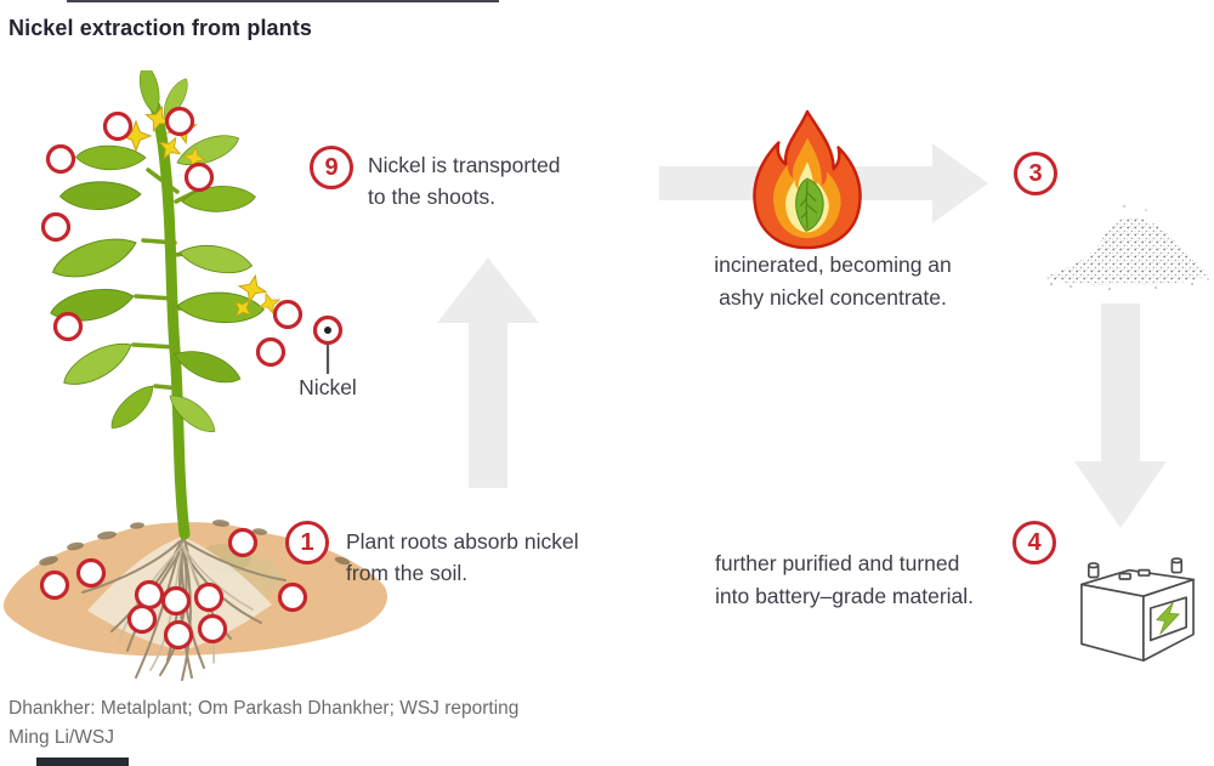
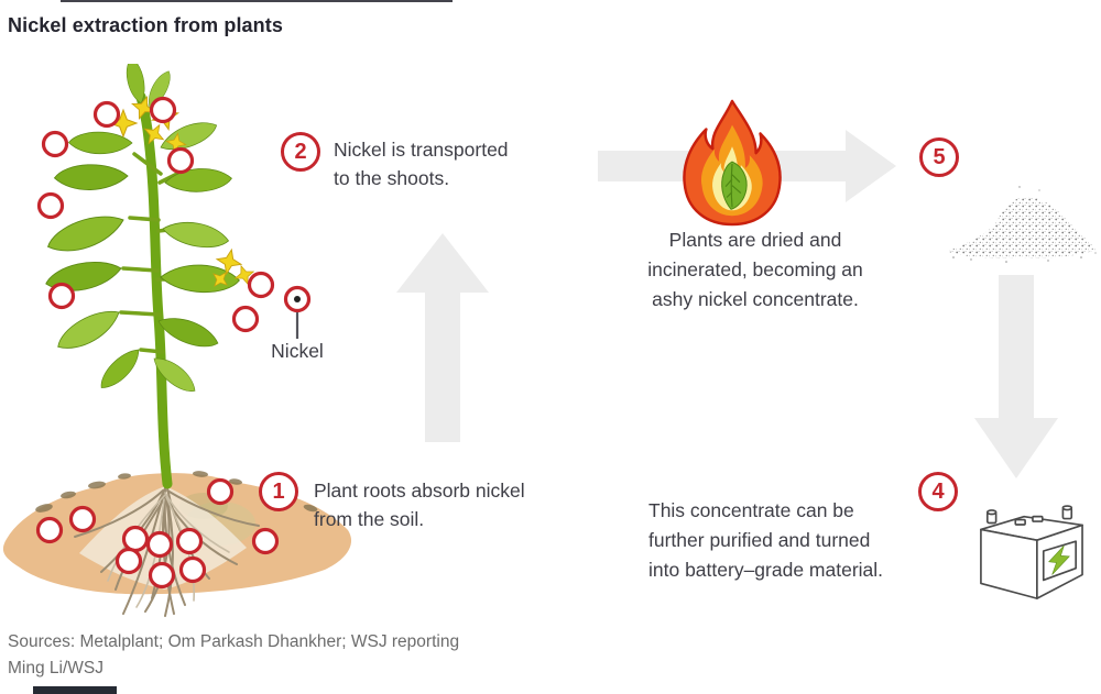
  Nickel extraction from plants
  Nickel
  1
- 9
+ 2
- 3
+ 5
  4
  Plant roots absorb nickel
  from the soil.
  Nickel is transported
  to the shoots.
+ Plants are dried and
  incinerated, becoming an
  ashy nickel concentrate.
+ This concentrate can be
  further purified and turned
  into battery–grade material.
- Dhankher: Metalplant; Om Parkash Dhankher; WSJ reporting
+ Sources: Metalplant; Om Parkash Dhankher; WSJ reporting
  Ming Li/WSJ
